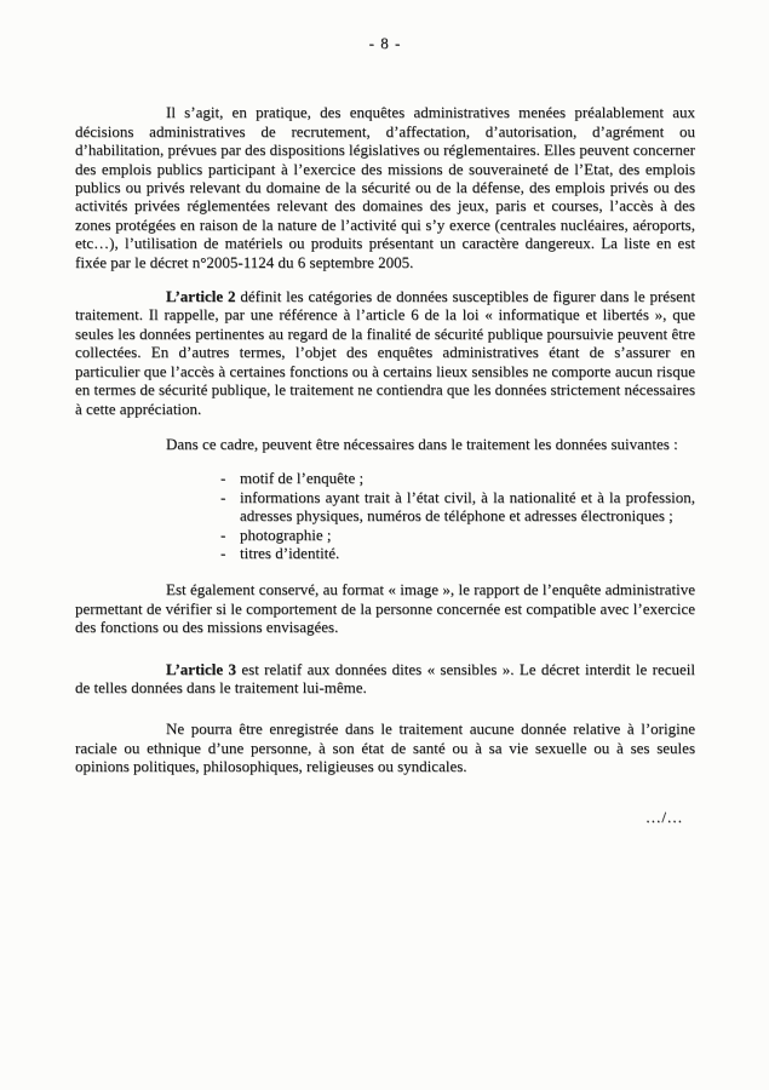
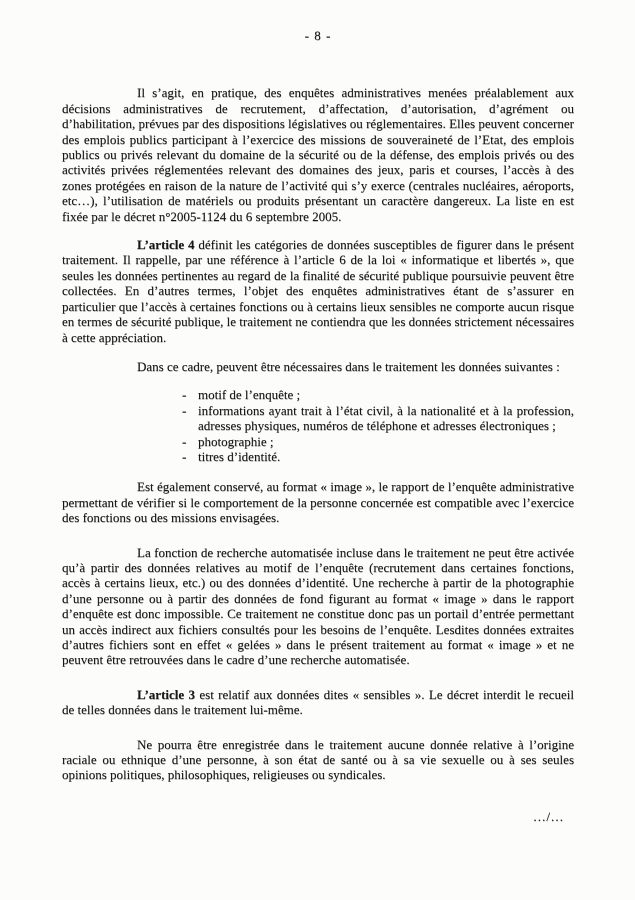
  - 8 -
  Il s’agit, en pratique, des enquêtes administratives menées préalablement aux décisions administratives de recrutement, d’affectation, d’autorisation, d’agrément ou d’habilitation, prévues par des dispositions législatives ou réglementaires. Elles peuvent concerner des emplois publics participant à l’exercice des missions de souveraineté de l’Etat, des emplois publics ou privés relevant du domaine de la sécurité ou de la défense, des emplois privés ou des activités privées réglementées relevant des domaines des jeux, paris et courses, l’accès à des zones protégées en raison de la nature de l’activité qui s’y exerce (centrales nucléaires, aéroports, etc…), l’utilisation de matériels ou produits présentant un caractère dangereux. La liste en est fixée par le décret n°2005-1124 du 6 septembre 2005.
- L’article 2 définit les catégories de données susceptibles de figurer dans le présent traitement. Il rappelle, par une référence à l’article 6 de la loi « informatique et libertés », que seules les données pertinentes au regard de la finalité de sécurité publique poursuivie peuvent être collectées. En d’autres termes, l’objet des enquêtes administratives étant de s’assurer en particulier que l’accès à certaines fonctions ou à certains lieux sensibles ne comporte aucun risque en termes de sécurité publique, le traitement ne contiendra que les données strictement nécessaires à cette appréciation.
+ L’article 4 définit les catégories de données susceptibles de figurer dans le présent traitement. Il rappelle, par une référence à l’article 6 de la loi « informatique et libertés », que seules les données pertinentes au regard de la finalité de sécurité publique poursuivie peuvent être collectées. En d’autres termes, l’objet des enquêtes administratives étant de s’assurer en particulier que l’accès à certaines fonctions ou à certains lieux sensibles ne comporte aucun risque en termes de sécurité publique, le traitement ne contiendra que les données strictement nécessaires à cette appréciation.
  Dans ce cadre, peuvent être nécessaires dans le traitement les données suivantes :
  -
  motif de l’enquête ;
  -
  informations ayant trait à l’état civil, à la nationalité et à la profession, adresses physiques, numéros de téléphone et adresses électroniques ;
  -
  photographie ;
  -
  titres d’identité.
  Est également conservé, au format « image », le rapport de l’enquête administrative permettant de vérifier si le comportement de la personne concernée est compatible avec l’exercice des fonctions ou des missions envisagées.
+ La fonction de recherche automatisée incluse dans le traitement ne peut être activée qu’à partir des données relatives au motif de l’enquête (recrutement dans certaines fonctions, accès à certains lieux, etc.) ou des données d’identité. Une recherche à partir de la photographie d’une personne ou à partir des données de fond figurant au format « image » dans le rapport d’enquête est donc impossible. Ce traitement ne constitue donc pas un portail d’entrée permettant un accès indirect aux fichiers consultés pour les besoins de l’enquête. Lesdites données extraites d’autres fichiers sont en effet « gelées » dans le présent traitement au format « image » et ne peuvent être retrouvées dans le cadre d’une recherche automatisée.
  L’article 3 est relatif aux données dites « sensibles ». Le décret interdit le recueil de telles données dans le traitement lui-même.
  Ne pourra être enregistrée dans le traitement aucune donnée relative à l’origine raciale ou ethnique d’une personne, à son état de santé ou à sa vie sexuelle ou à ses seules opinions politiques, philosophiques, religieuses ou syndicales.
  …/…
